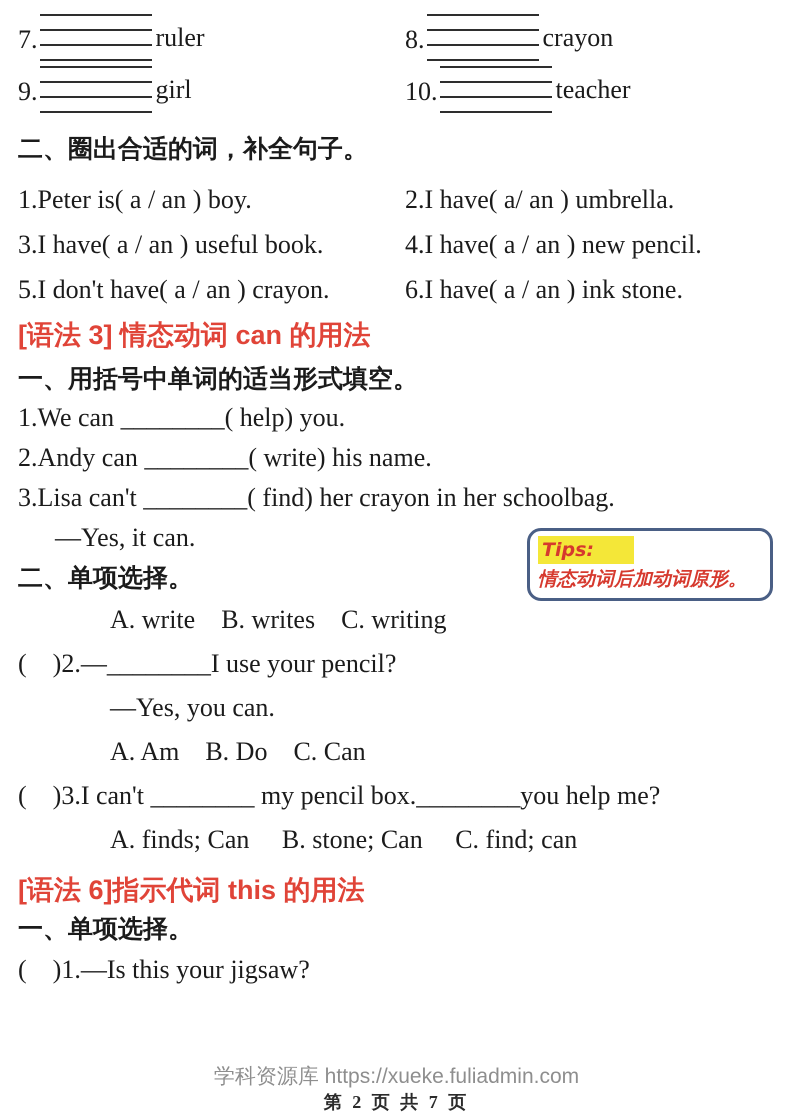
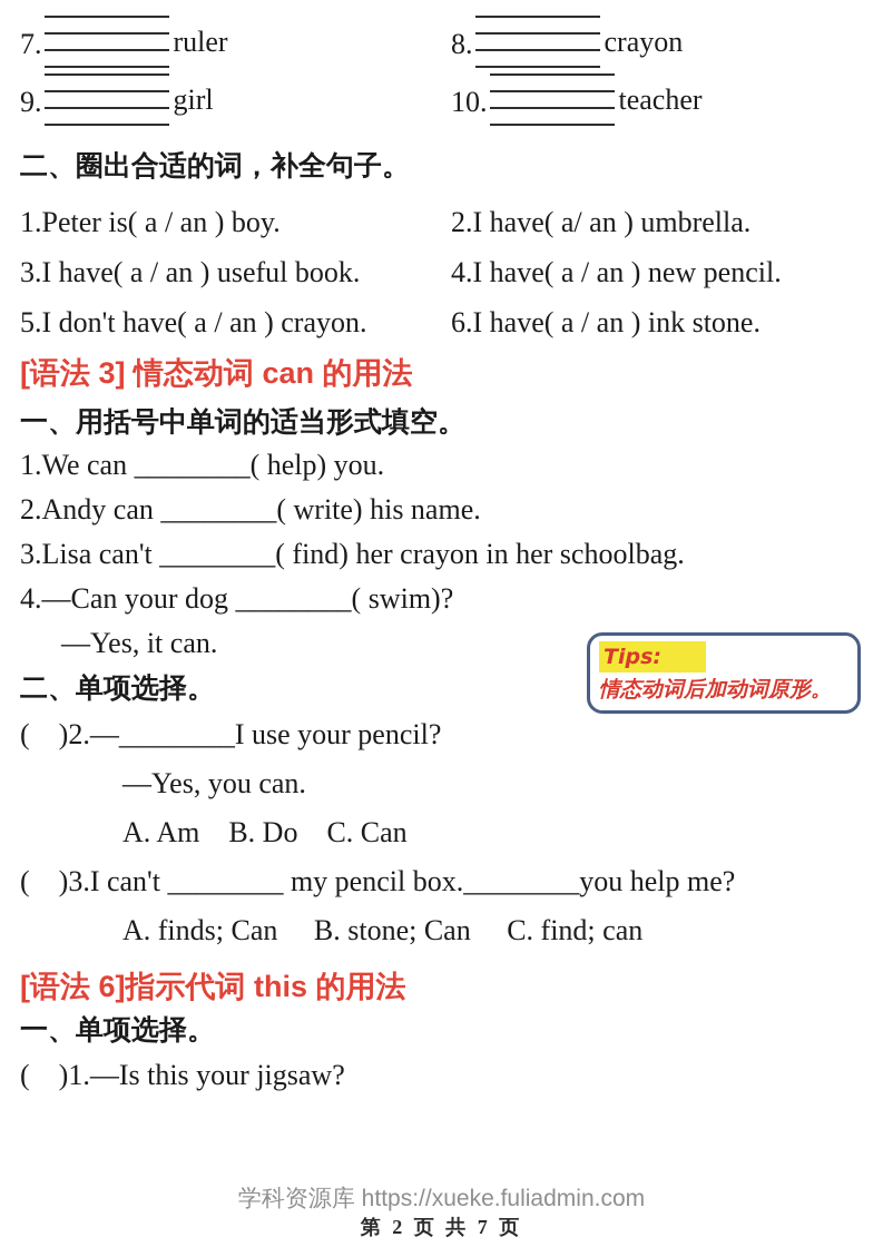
  7.
  ruler
  8.
  crayon
  9.
  girl
  10.
  teacher
  二、圈出合适的词，补全句子。
  1.Peter is( a / an ) boy.
  2.I have( a/ an ) umbrella.
  3.I have( a / an ) useful book.
  4.I have( a / an ) new pencil.
  5.I don't have( a / an ) crayon.
  6.I have( a / an ) ink stone.
  [语法 3] 情态动词 can 的用法
  一、用括号中单词的适当形式填空。
  1.We can ________( help) you.
  2.Andy can ________( write) his name.
  3.Lisa can't ________( find) her crayon in her schoolbag.
+ 4.—Can your dog ________( swim)?
  —Yes, it can.
  二、单项选择。
  Tips:
  情态动词后加动词原形。
- A. write B. writes C. writing
  ( )2.—________I use your pencil?
  —Yes, you can.
  A. Am B. Do C. Can
  ( )3.I can't ________ my pencil box.________you help me?
  A. finds; Can B. stone; Can C. find; can
  [语法 6]指示代词 this 的用法
  一、单项选择。
  ( )1.—Is this your jigsaw?
  学科资源库 https://xueke.fuliadmin.com
  第 2 页 共 7 页
